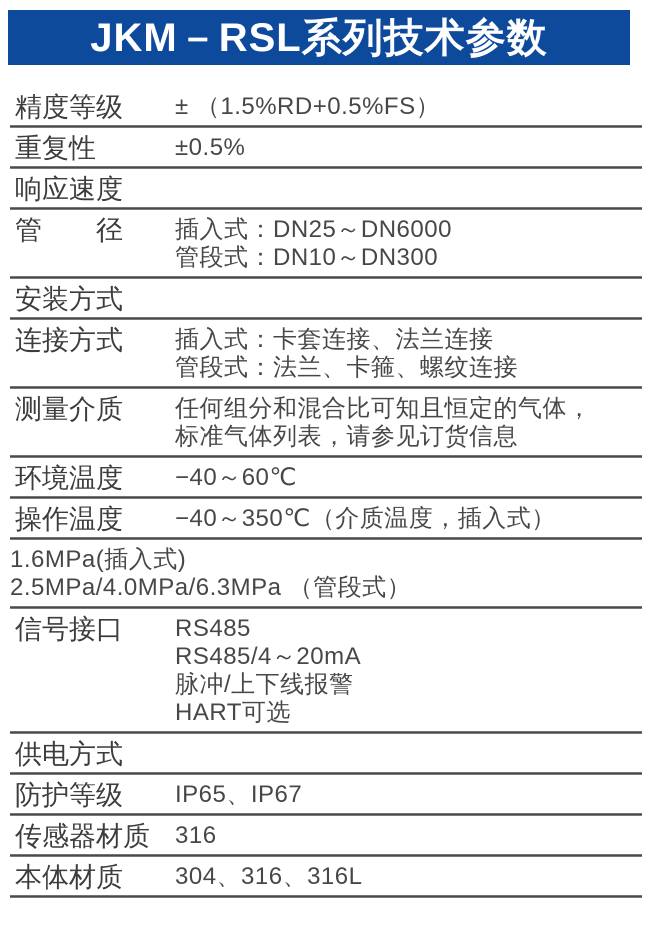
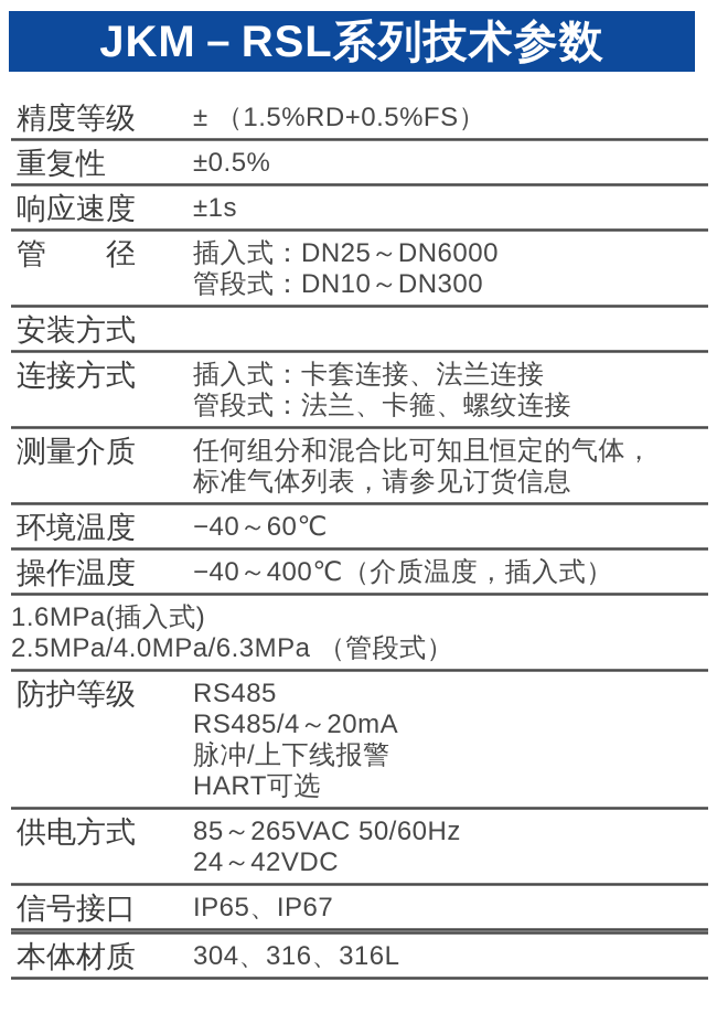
  JKM－RSL系列技术参数
  精度等级
  ± （1.5%RD+0.5%FS）
  重复性
  ±0.5%
  响应速度
+ ±1s
  管 径
  插入式：DN25～DN6000
  管段式：DN10～DN300
  安装方式
  连接方式
  插入式：卡套连接、法兰连接
  管段式：法兰、卡箍、螺纹连接
  测量介质
  任何组分和混合比可知且恒定的气体，
  标准气体列表，请参见订货信息
  环境温度
  −40～60℃
  操作温度
- −40～350℃（介质温度，插入式）
+ −40～400℃（介质温度，插入式）
  1.6MPa(插入式)
  2.5MPa/4.0MPa/6.3MPa （管段式）
- 信号接口
+ 防护等级
  RS485
  RS485/4～20mA
  脉冲/上下线报警
  HART可选
  供电方式
+ 85～265VAC 50/60Hz
+ 24～42VDC
- 防护等级
+ 信号接口
  IP65、IP67
- 传感器材质
- 316
  本体材质
  304、316、316L
